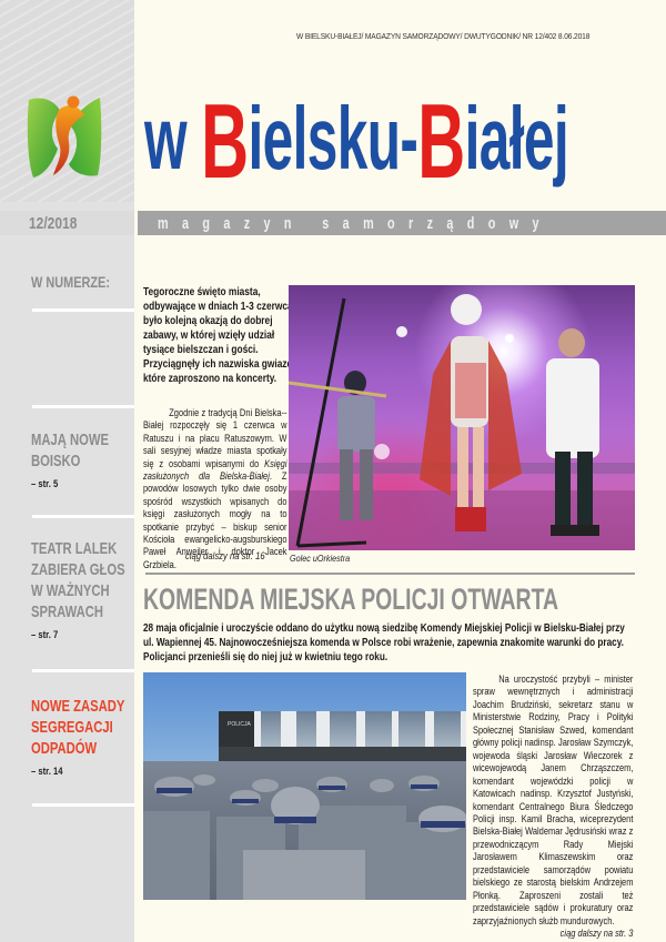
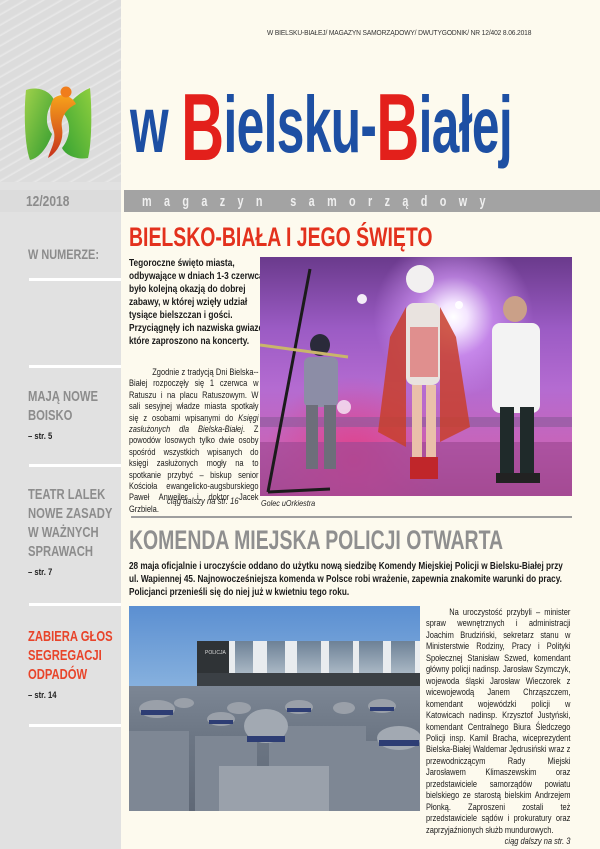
  W BIELSKU-BIAŁEJ/ MAGAZYN SAMORZĄDOWY/ DWUTYGODNIK/ NR 12/402 8.06.2018
  w Bielsku-Białej
  12/2018
  magazyn samorządowy
  W NUMERZE:
  MAJĄ NOWE
  BOISKO
  – str. 5
  TEATR LALEK
- ZABIERA GŁOS
+ NOWE ZASADY
  W WAŻNYCH
  SPRAWACH
  – str. 7
- NOWE ZASADY
+ ZABIERA GŁOS
  SEGREGACJI
  ODPADÓW
  – str. 14
+ BIELSKO-BIAŁA I JEGO ŚWIĘTO
  Tegoroczne święto miasta, odbywające w dniach 1-3 czerwc było kolejną okazją do dobrej zabawy, w której wzięły udział tysiące bielszczan i gości. Przyciągnęły ich nazwiska gwiaz które zaproszono na koncerty.
  Zgodnie z tradycją Dni Bielska--Białej rozpoczęły się 1 czerwca w Ratuszu i na placu Ratuszowym. W sali sesyjnej władze miasta spotkały się z osobami wpisanymi do Księgi zasłużonych dla Bielska-Białej. Z powodów losowych tylko dwie osoby spośród wszystkich wpisanych do księgi zasłużonych mogły na to spotkanie przybyć – biskup senior Kościoła ewangelicko-augsburskiego Paweł Anweiler i doktor Jacek Grzbiela.
  ciąg dalszy na str. 16
  Golec uOrkiestra
  KOMENDA MIEJSKA POLICJI OTWARTA
  28 maja oficjalnie i uroczyście oddano do użytku nową siedzibę Komendy Miejskiej Policji w Bielsku-Białej przy ul. Wapiennej 45. Najnowocześniejsza komenda w Polsce robi wrażenie, zapewnia znakomite warunki do pracy. Policjanci przenieśli się do niej już w kwietniu tego roku.
  Na uroczystość przybyli – minister spraw wewnętrznych i administracji Joachim Brudziński, sekretarz stanu w Ministerstwie Rodziny, Pracy i Polityki Społecznej Stanisław Szwed, komendant główny policji nadinsp. Jarosław Szymczyk, wojewoda śląski Jarosław Wieczorek z wicewojewodą Janem Chrząszczem, komendant wojewódzki policji w Katowicach nadinsp. Krzysztof Justyński, komendant Centralnego Biura Śledczego Policji insp. Kamil Bracha, wiceprezydent Bielska-Białej Waldemar Jędrusiński wraz z przewodniczącym Rady Miejski Jarosławem Klimaszewskim oraz przedstawiciele samorządów powiatu bielskiego ze starostą bielskim Andrzejem Płonką. Zaproszeni zostali też przedstawiciele sądów i prokuratury oraz zaprzyjaźnionych służb mundurowych.
  ciąg dalszy na str. 3
